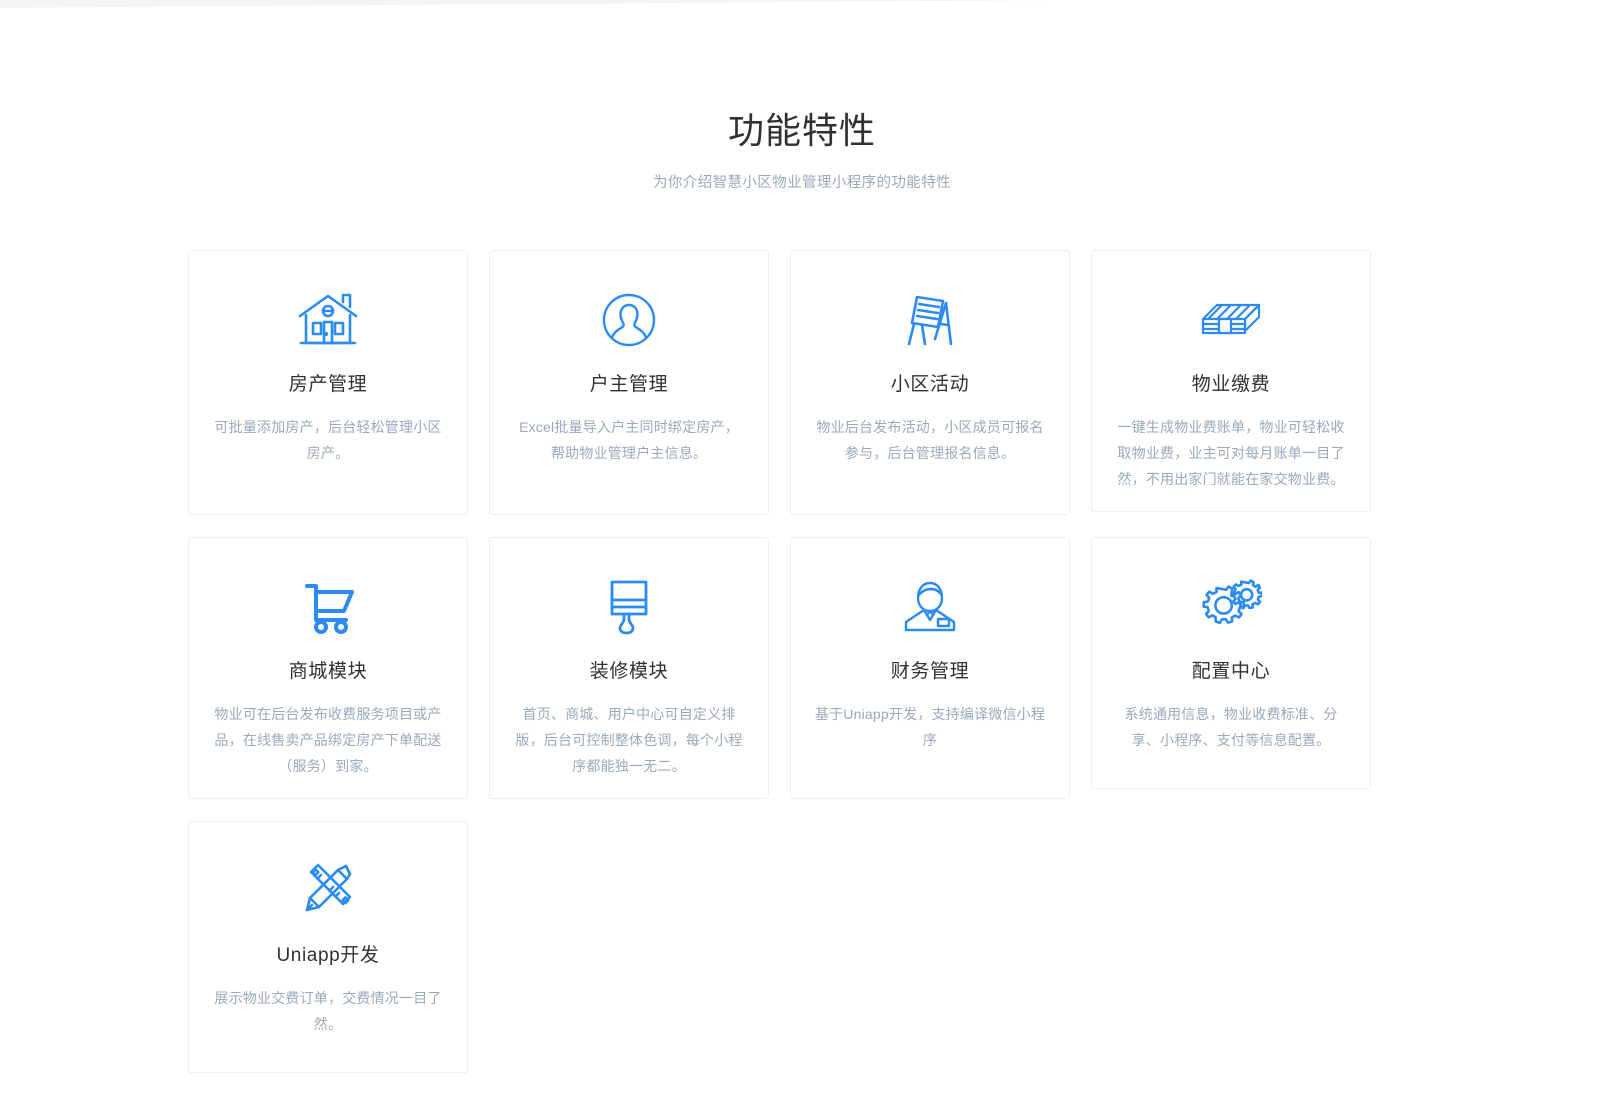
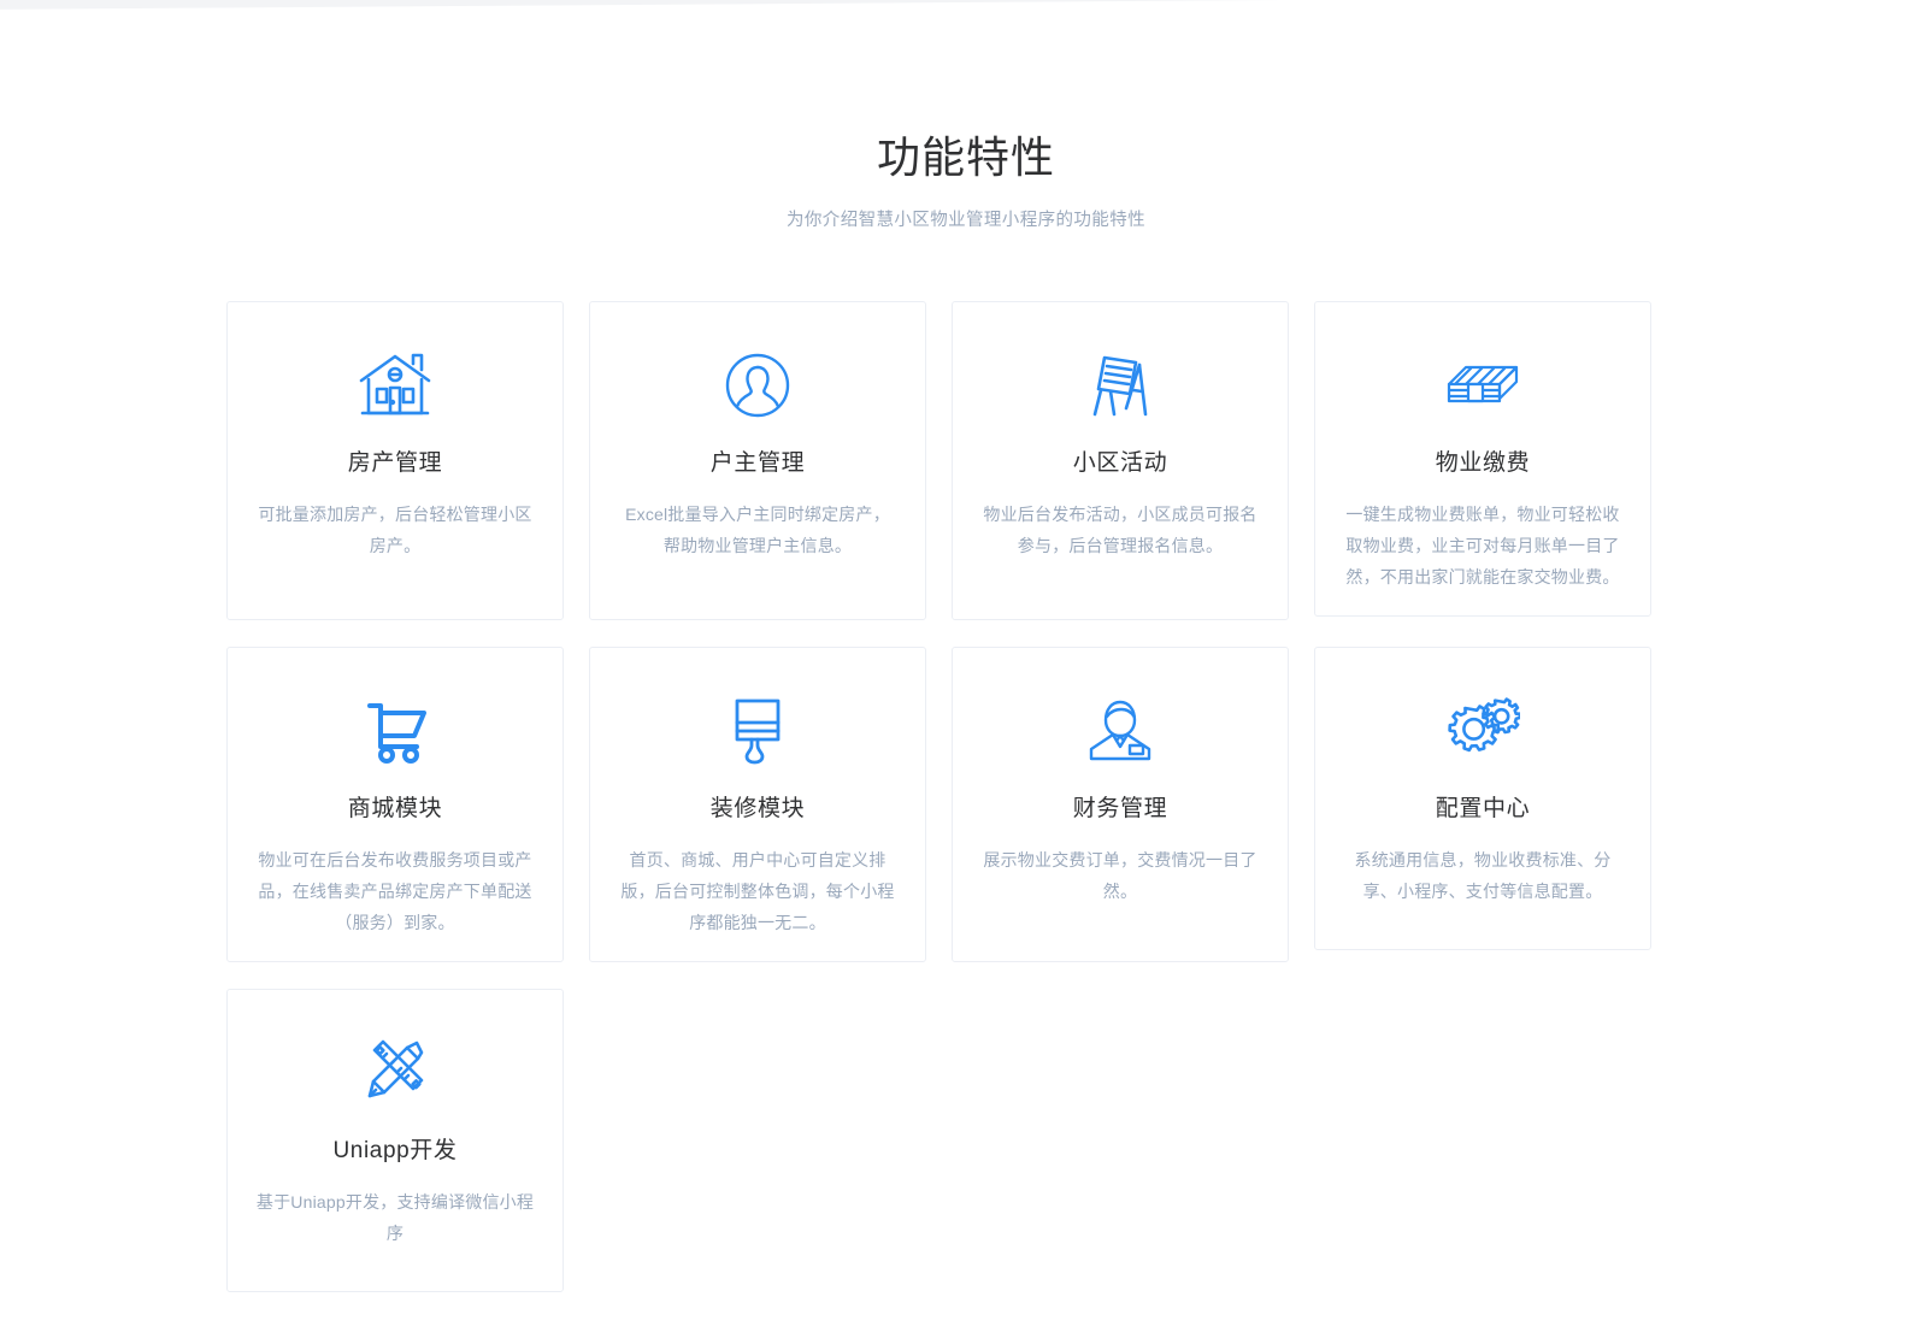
  功能特性
  为你介绍智慧小区物业管理小程序的功能特性
  房产管理
  可批量添加房产，后台轻松管理小区房产。
  户主管理
  Excel批量导入户主同时绑定房产，帮助物业管理户主信息。
  小区活动
  物业后台发布活动，小区成员可报名参与，后台管理报名信息。
  物业缴费
  一键生成物业费账单，物业可轻松收取物业费，业主可对每月账单一目了然，不用出家门就能在家交物业费。
  商城模块
  物业可在后台发布收费服务项目或产品，在线售卖产品绑定房产下单配送（服务）到家。
  装修模块
  首页、商城、用户中心可自定义排版，后台可控制整体色调，每个小程序都能独一无二。
  财务管理
- 基于Uniapp开发，支持编译微信小程序
+ 展示物业交费订单，交费情况一目了然。
  配置中心
  系统通用信息，物业收费标准、分享、小程序、支付等信息配置。
  Uniapp开发
- 展示物业交费订单，交费情况一目了然。
+ 基于Uniapp开发，支持编译微信小程序
